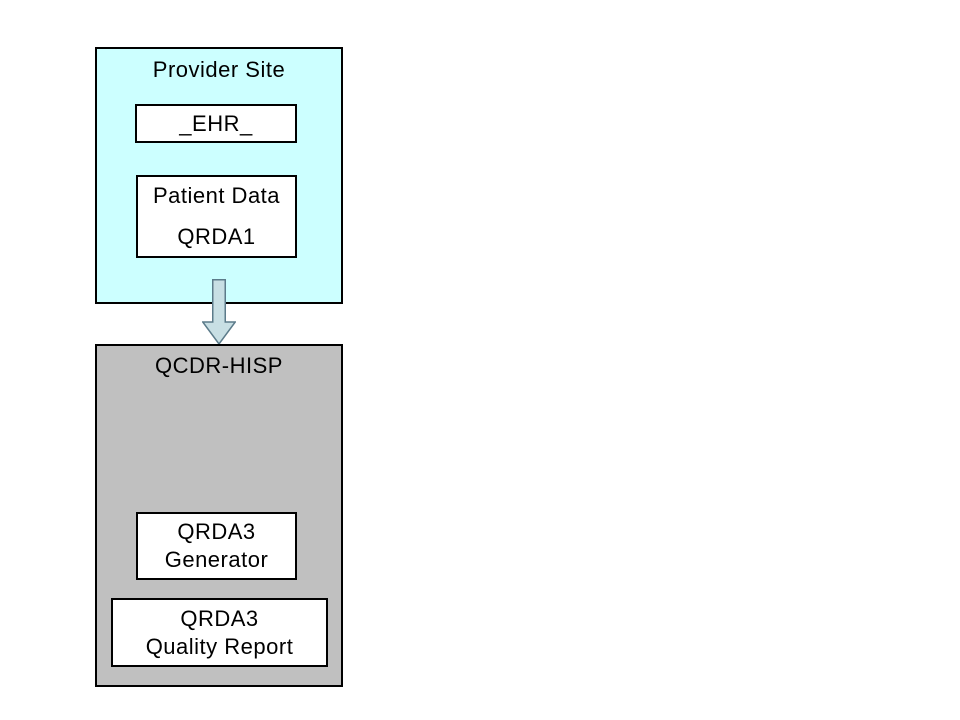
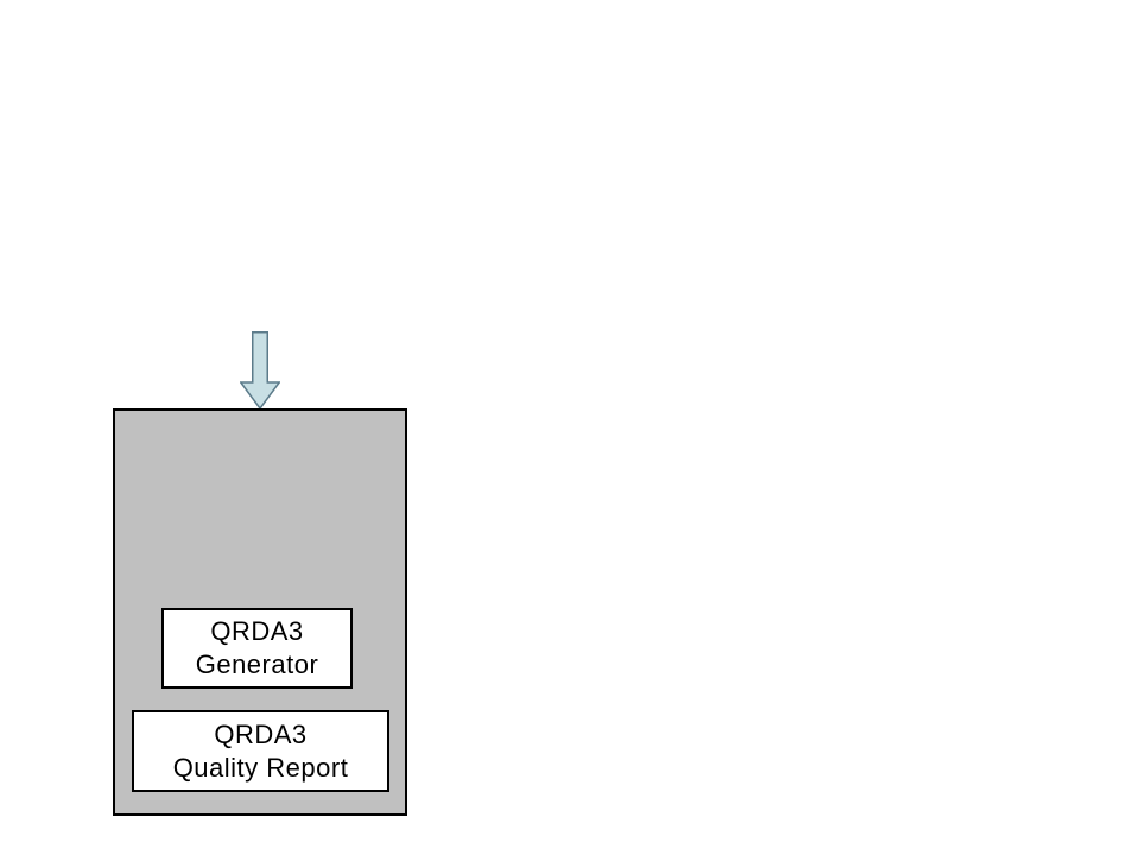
- Provider Site
- _EHR_
- Patient Data
- QRDA1
- QCDR-HISP
  QRDA3
  Generator
  QRDA3
  Quality Report
